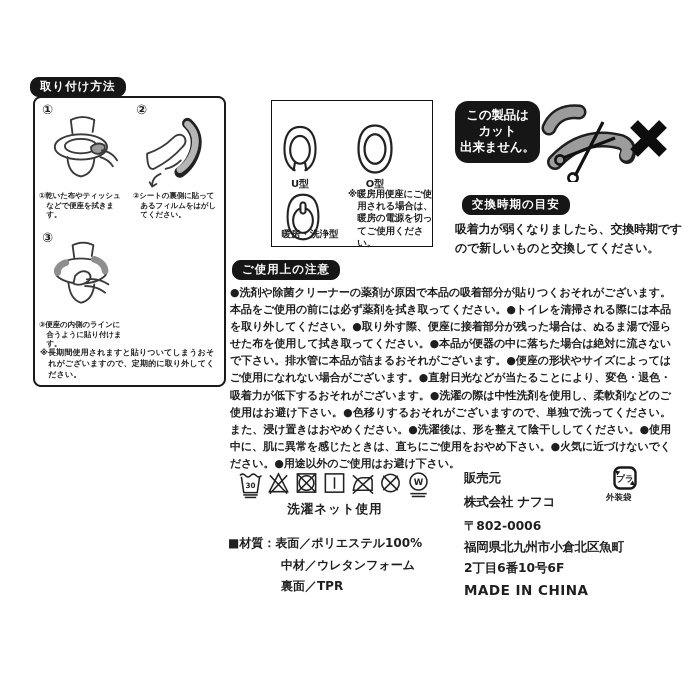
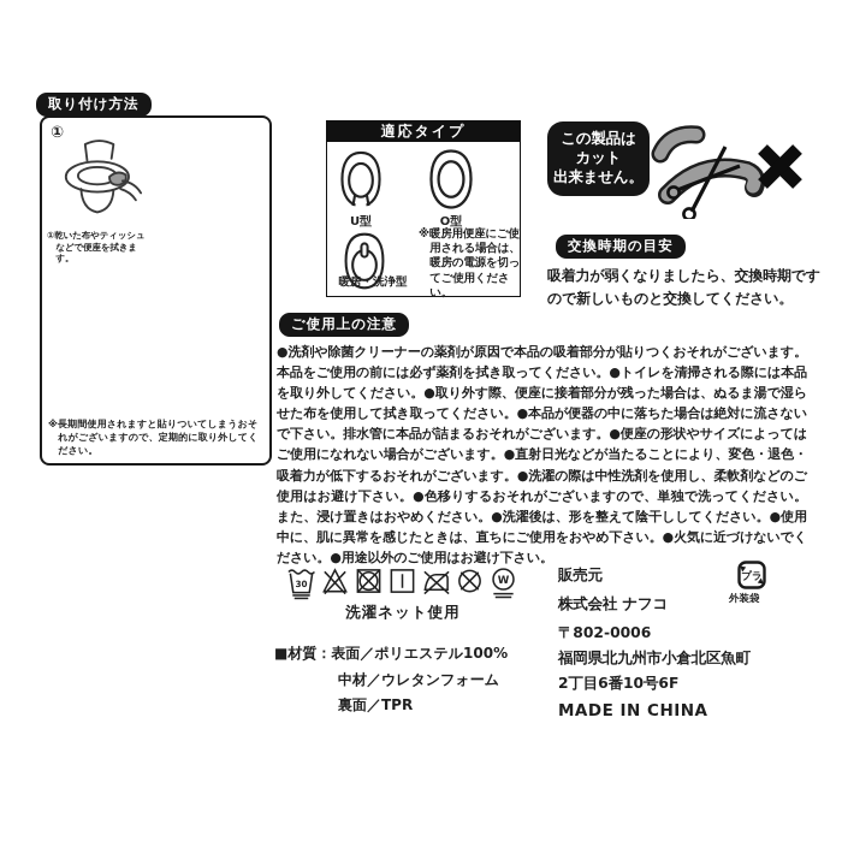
  取り付け方法
  ①
  ①乾いた布やティッシュなどで便座を拭きます。
- ②
- ②シートの裏側に貼ってあるフィルムをはがしてください。
- ③
- ③便座の内側のラインに合うように貼り付けます。
  ※長期間使用されますと貼りついてしまうおそれがございますので、定期的に取り外してください。
+ 適応タイプ
  U型
  O型
  暖房・洗浄型
  ※暖房用便座にご使用される場合は、暖房の電源を切ってご使用ください。
  この製品は
  カット
  出来ません。
  交換時期の目安
  吸着力が弱くなりましたら、交換時期ですので新しいものと交換してください。
  ご使用上の注意
  ●洗剤や除菌クリーナーの薬剤が原因で本品の吸着部分が貼りつくおそれがございます。本品をご使用の前には必ず薬剤を拭き取ってください。●トイレを清掃される際には本品を取り外してください。●取り外す際、便座に接着部分が残った場合は、ぬるま湯で湿らせた布を使用して拭き取ってください。●本品が便器の中に落ちた場合は絶対に流さないで下さい。排水管に本品が詰まるおそれがございます。●便座の形状やサイズによってはご使用になれない場合がございます。●直射日光などが当たることにより、変色・退色・吸着力が低下するおそれがございます。●洗濯の際は中性洗剤を使用し、柔軟剤などのご使用はお避け下さい。●色移りするおそれがございますので、単独で洗ってください。また、浸け置きはおやめください。●洗濯後は、形を整えて陰干ししてください。●使用中に、肌に異常を感じたときは、直ちにご使用をおやめ下さい。●火気に近づけないでください。●用途以外のご使用はお避け下さい。
  30
  W
  洗濯ネット使用
  ■材質：表面／ポリエステル100%
  中材／ウレタンフォーム
  裏面／TPR
  販売元
  株式会社 ナフコ
  〒802-0006
  福岡県北九州市小倉北区魚町
  2丁目6番10号6F
  MADE IN CHINA
  プラ
  外装袋
